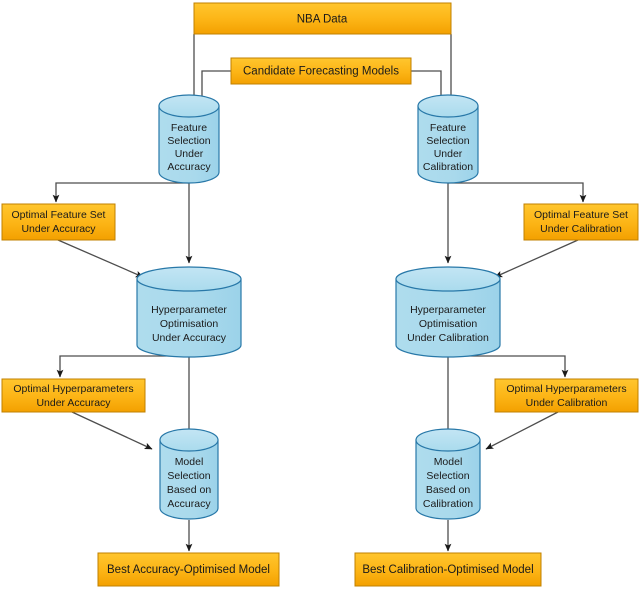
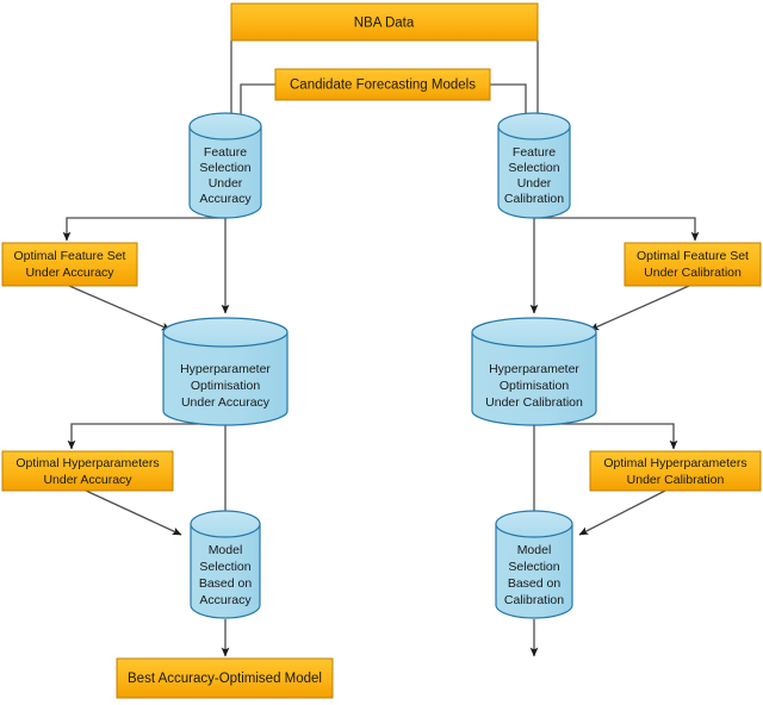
  NBA Data
  Candidate Forecasting Models
  Feature
  Selection
  Under
  Accuracy
  Optimal Feature Set
  Under Accuracy
  Hyperparameter
  Optimisation
  Under Accuracy
  Optimal Hyperparameters
  Under Accuracy
  Model
  Selection
  Based on
  Accuracy
  Best Accuracy-Optimised Model
  Feature
  Selection
  Under
  Calibration
  Optimal Feature Set
  Under Calibration
  Hyperparameter
  Optimisation
  Under Calibration
  Optimal Hyperparameters
  Under Calibration
  Model
  Selection
  Based on
  Calibration
- Best Calibration-Optimised Model
